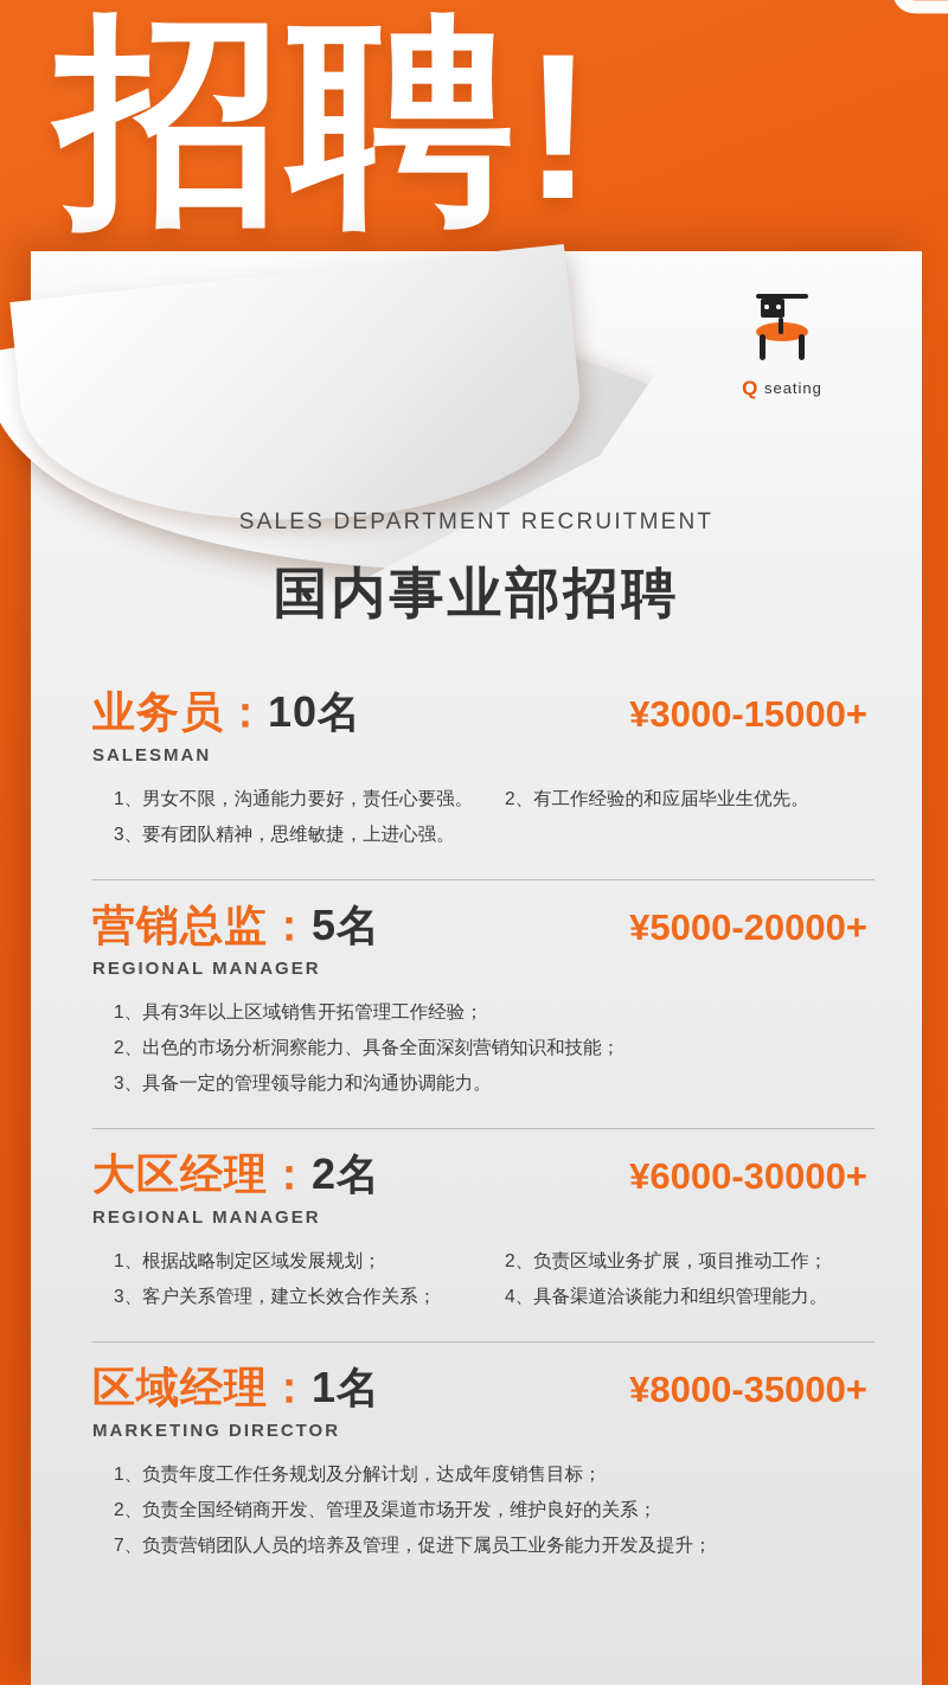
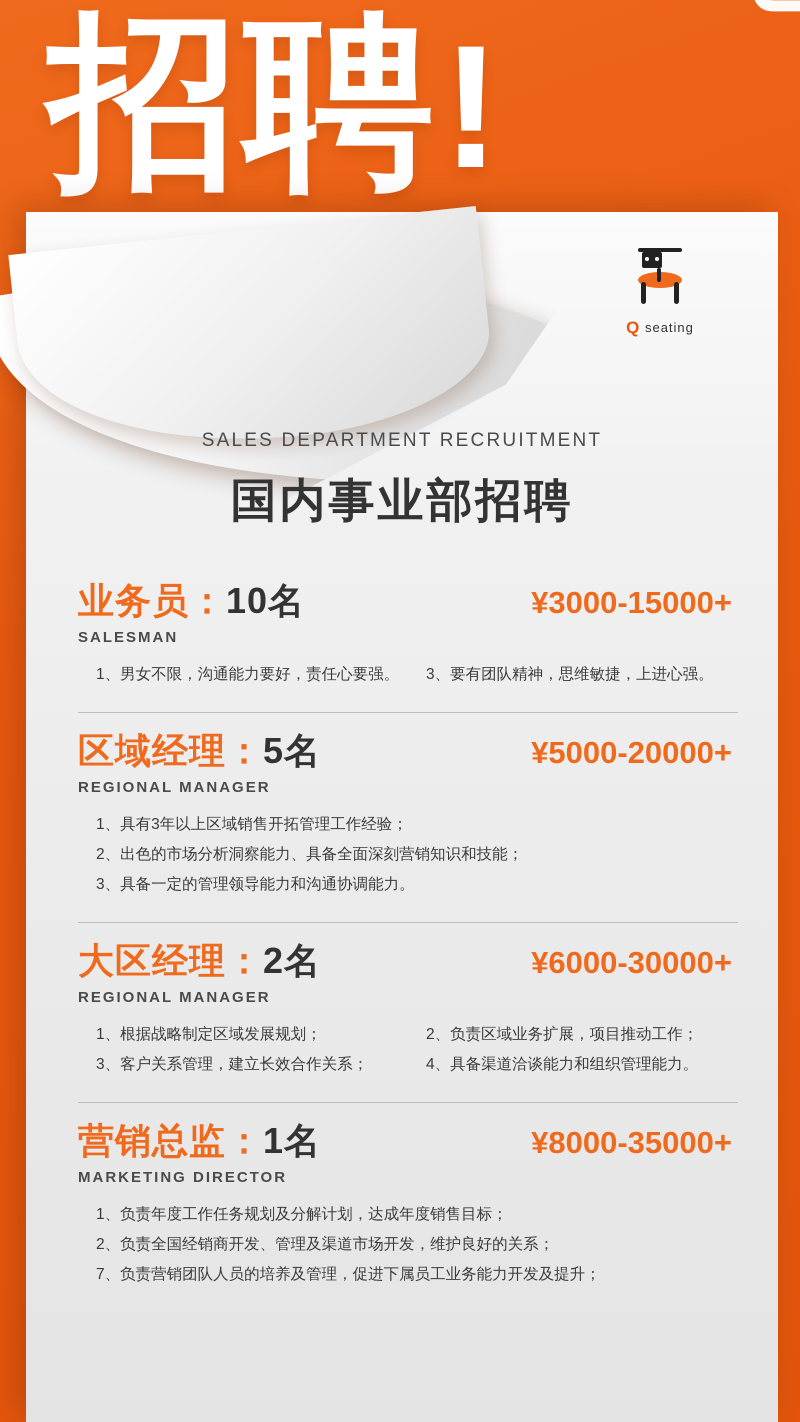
  招聘!
  Q seating
  SALES DEPARTMENT RECRUITMENT
  国内事业部招聘
  业务员：10名
  ¥3000-15000+
  SALESMAN
  1、男女不限，沟通能力要好，责任心要强。
- 2、有工作经验的和应届毕业生优先。
  3、要有团队精神，思维敏捷，上进心强。
- 营销总监：5名
+ 区域经理：5名
  ¥5000-20000+
  REGIONAL MANAGER
  1、具有3年以上区域销售开拓管理工作经验；
  2、出色的市场分析洞察能力、具备全面深刻营销知识和技能；
  3、具备一定的管理领导能力和沟通协调能力。
  大区经理：2名
  ¥6000-30000+
  REGIONAL MANAGER
  1、根据战略制定区域发展规划；
  2、负责区域业务扩展，项目推动工作；
  3、客户关系管理，建立长效合作关系；
  4、具备渠道洽谈能力和组织管理能力。
- 区域经理：1名
+ 营销总监：1名
  ¥8000-35000+
  MARKETING DIRECTOR
  1、负责年度工作任务规划及分解计划，达成年度销售目标；
  2、负责全国经销商开发、管理及渠道市场开发，维护良好的关系；
  7、负责营销团队人员的培养及管理，促进下属员工业务能力开发及提升；
